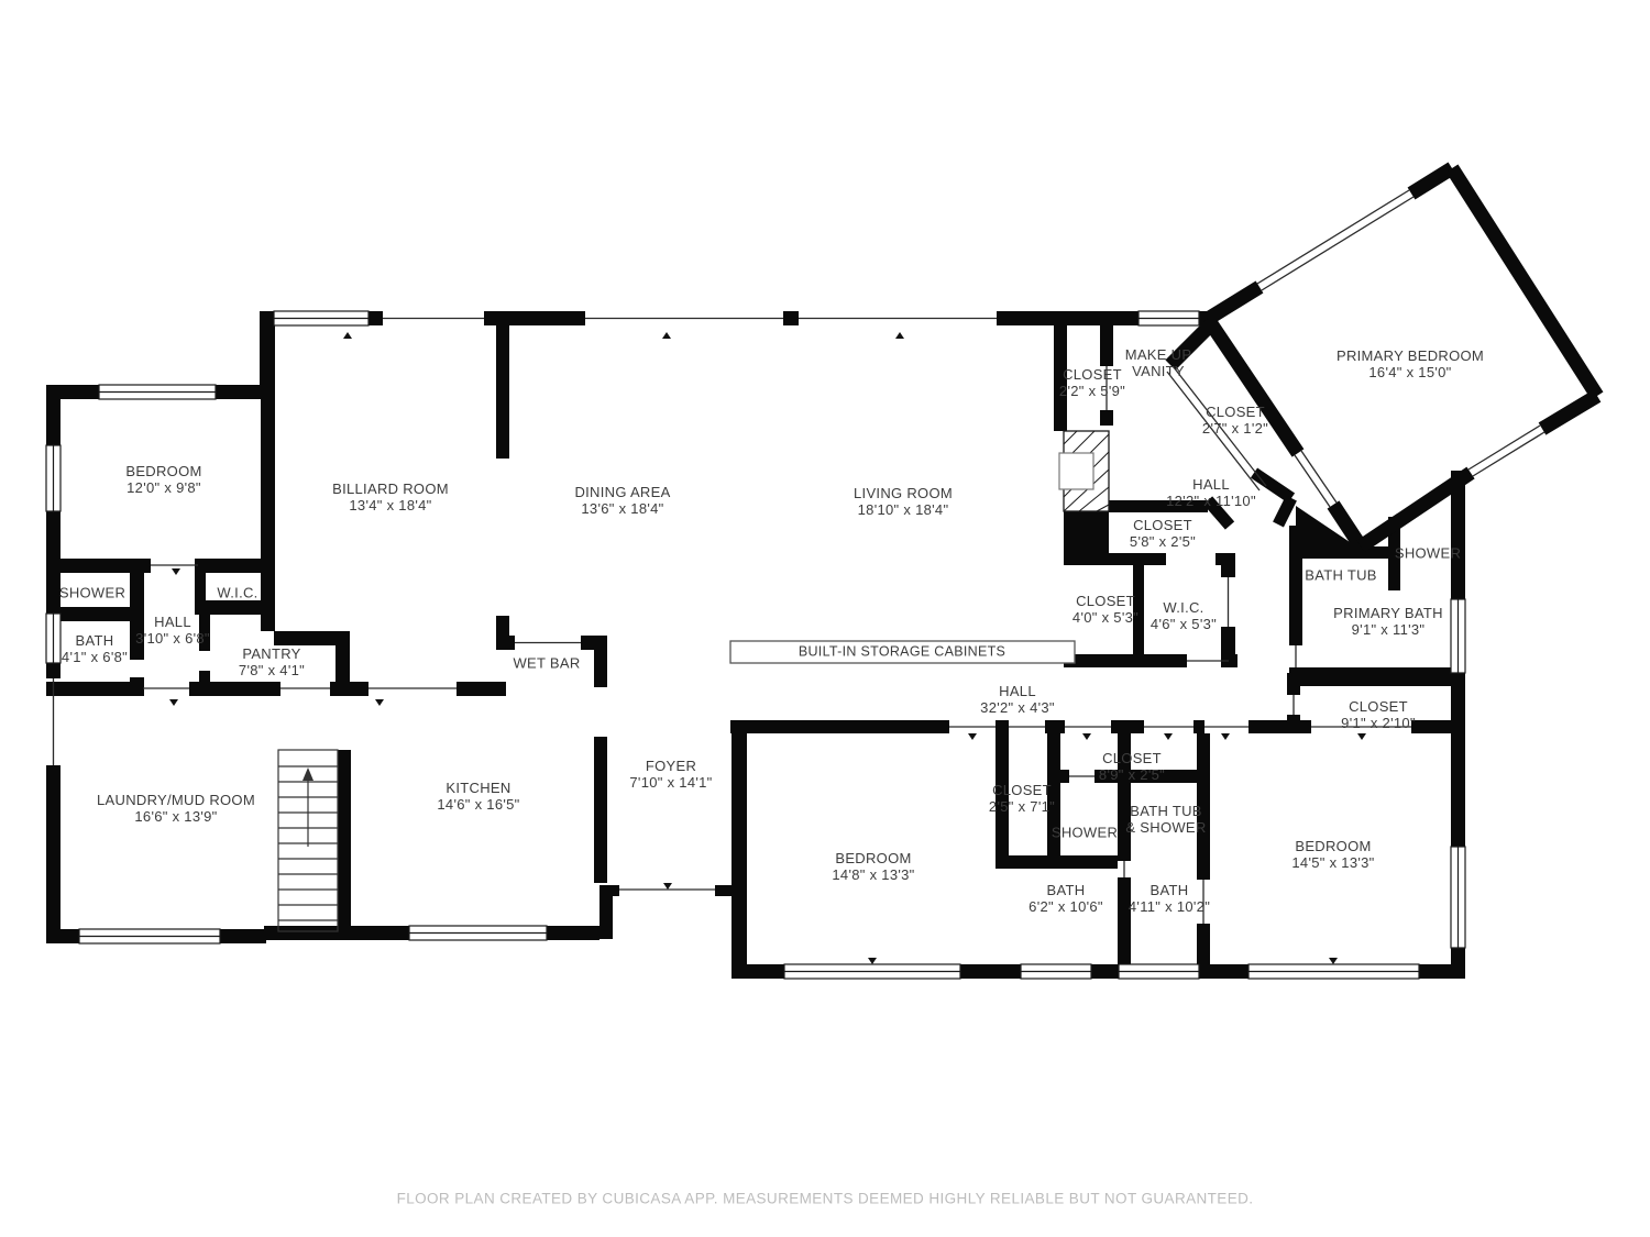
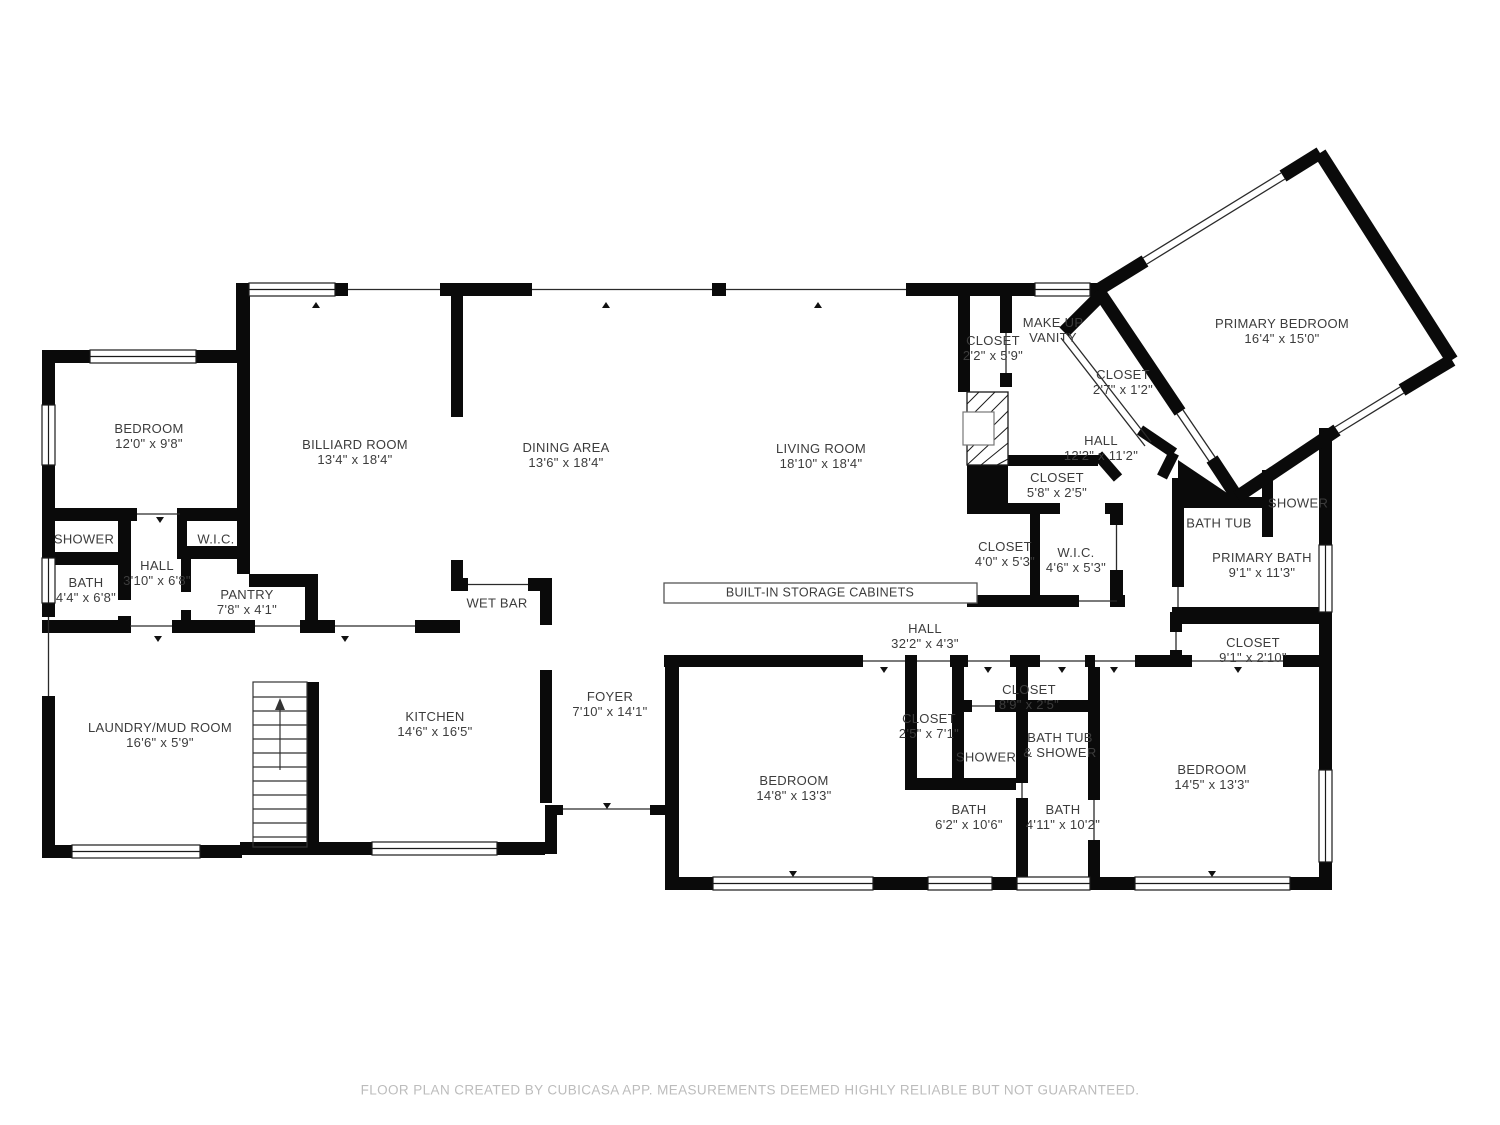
  BEDROOM
  12'0" x 9'8"
  BILLIARD ROOM
  13'4" x 18'4"
  DINING AREA
  13'6" x 18'4"
  LIVING ROOM
  18'10" x 18'4"
  MAKE UP
  VANITY
  CLOSET
  2'2" x 5'9"
  CLOSET
  2'7" x 1'2"
  PRIMARY BEDROOM
  16'4" x 15'0"
  HALL
- 12'2" x 11'10"
+ 12'2" x 11'2"
  CLOSET
  5'8" x 2'5"
  CLOSET
  4'0" x 5'3"
  W.I.C.
  4'6" x 5'3"
  SHOWER
  BATH
- 4'1" x 6'8"
+ 4'4" x 6'8"
  HALL
  3'10" x 6'8"
  W.I.C.
  PANTRY
  7'8" x 4'1"
  WET BAR
  BUILT-IN STORAGE CABINETS
  HALL
  32'2" x 4'3"
  LAUNDRY/MUD ROOM
- 16'6" x 13'9"
+ 16'6" x 5'9"
  KITCHEN
  14'6" x 16'5"
  FOYER
  7'10" x 14'1"
  BEDROOM
  14'8" x 13'3"
  CLOSET
  2'5" x 7'1"
  SHOWER
  CLOSET
  8'9" x 2'5"
  BATH TUB
  & SHOWER
  BATH
  6'2" x 10'6"
  BATH
  4'11" x 10'2"
  BEDROOM
  14'5" x 13'3"
  CLOSET
  9'1" x 2'10"
  BATH TUB
  SHOWER
  PRIMARY BATH
  9'1" x 11'3"
  FLOOR PLAN CREATED BY CUBICASA APP. MEASUREMENTS DEEMED HIGHLY RELIABLE BUT NOT GUARANTEED.
